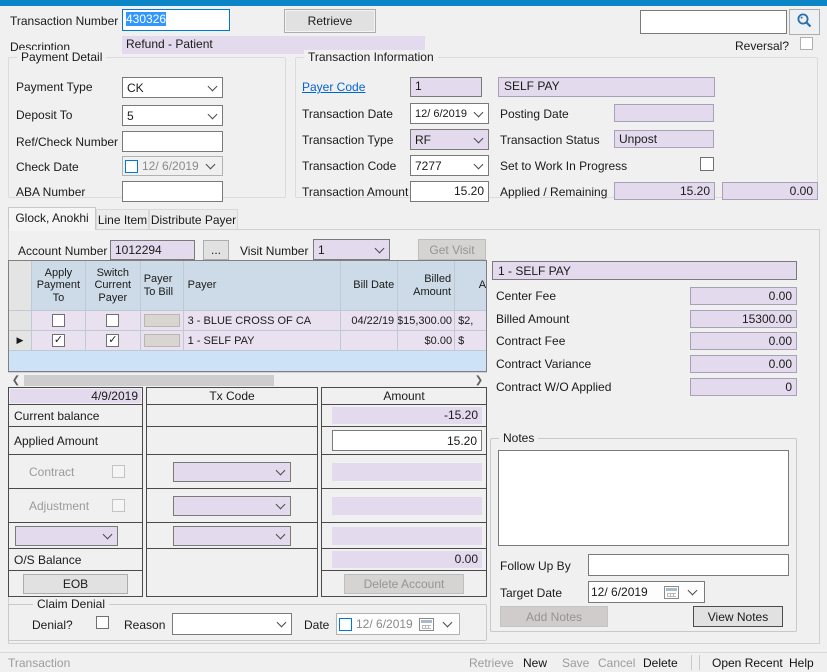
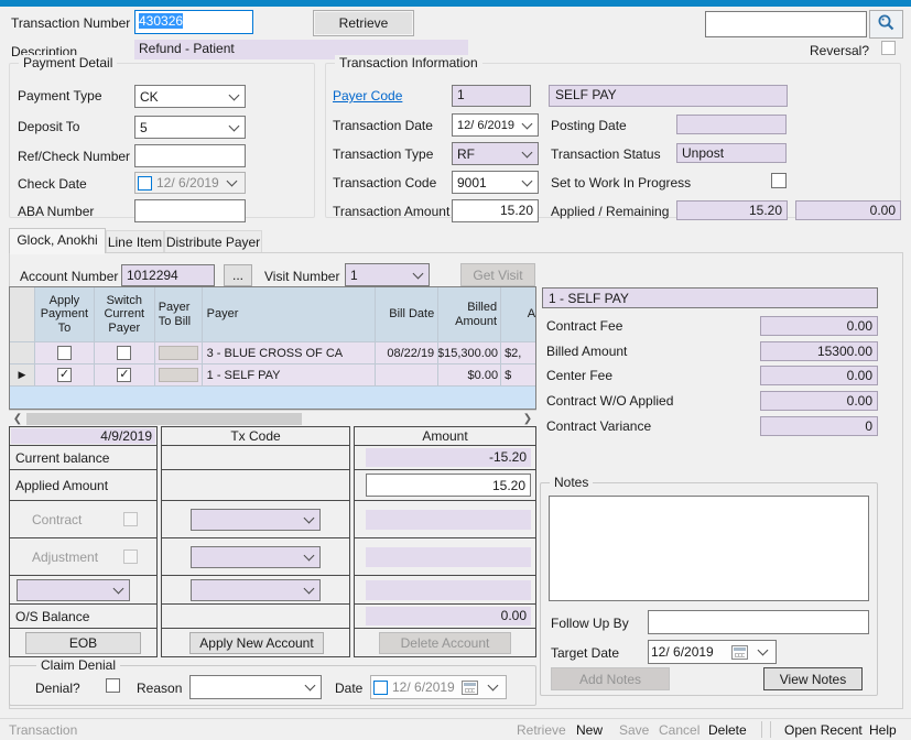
  Transaction Number
  430326
  Retrieve
  Description
  Refund - Patient
  Reversal?
  Payment Detail
  Payment Type
  CK
  Deposit To
  5
  Ref/Check Number
  Check Date
  12/ 6/2019
  ABA Number
  Transaction Information
  Payer Code
  1
  SELF PAY
  Transaction Date
  12/ 6/2019
  Posting Date
  Transaction Type
  RF
  Transaction Status
  Unpost
  Transaction Code
- 7277
+ 9001
  Set to Work In Progress
  Transaction Amount
  15.20
  Applied / Remaining
  15.20
  0.00
  Glock, Anokhi
  Line Item
  Distribute Payer
  Account Number
  1012294
  ...
  Visit Number
  1
  Get Visit
  Apply Payment To
  Switch Current Payer
  Payer To Bill
  Payer
  Bill Date
  Billed Amount
  A
  3 - BLUE CROSS OF CA
- 04/22/19
+ 08/22/19
  $15,300.00
  $2,
  ▶
  1 - SELF PAY
  $0.00
  $
  ❮
  ❯
  1 - SELF PAY
- Center Fee
+ Contract Fee
  0.00
  Billed Amount
  15300.00
- Contract Fee
+ Center Fee
  0.00
- Contract Variance
+ Contract W/O Applied
  0.00
- Contract W/O Applied
+ Contract Variance
  0
  4/9/2019
  Current balance
  Applied Amount
  Contract
  Adjustment
  O/S Balance
  EOB
  Tx Code
+ Apply New Account
  Amount
  -15.20
  15.20
  0.00
  Delete Account
  Claim Denial
  Denial?
  Reason
  Date
  12/ 6/2019
  Notes
  Follow Up By
  Target Date
  12/ 6/2019
  Add Notes
  View Notes
  Transaction
  Retrieve
  New
  Save
  Cancel
  Delete
  Open Recent
  Help
